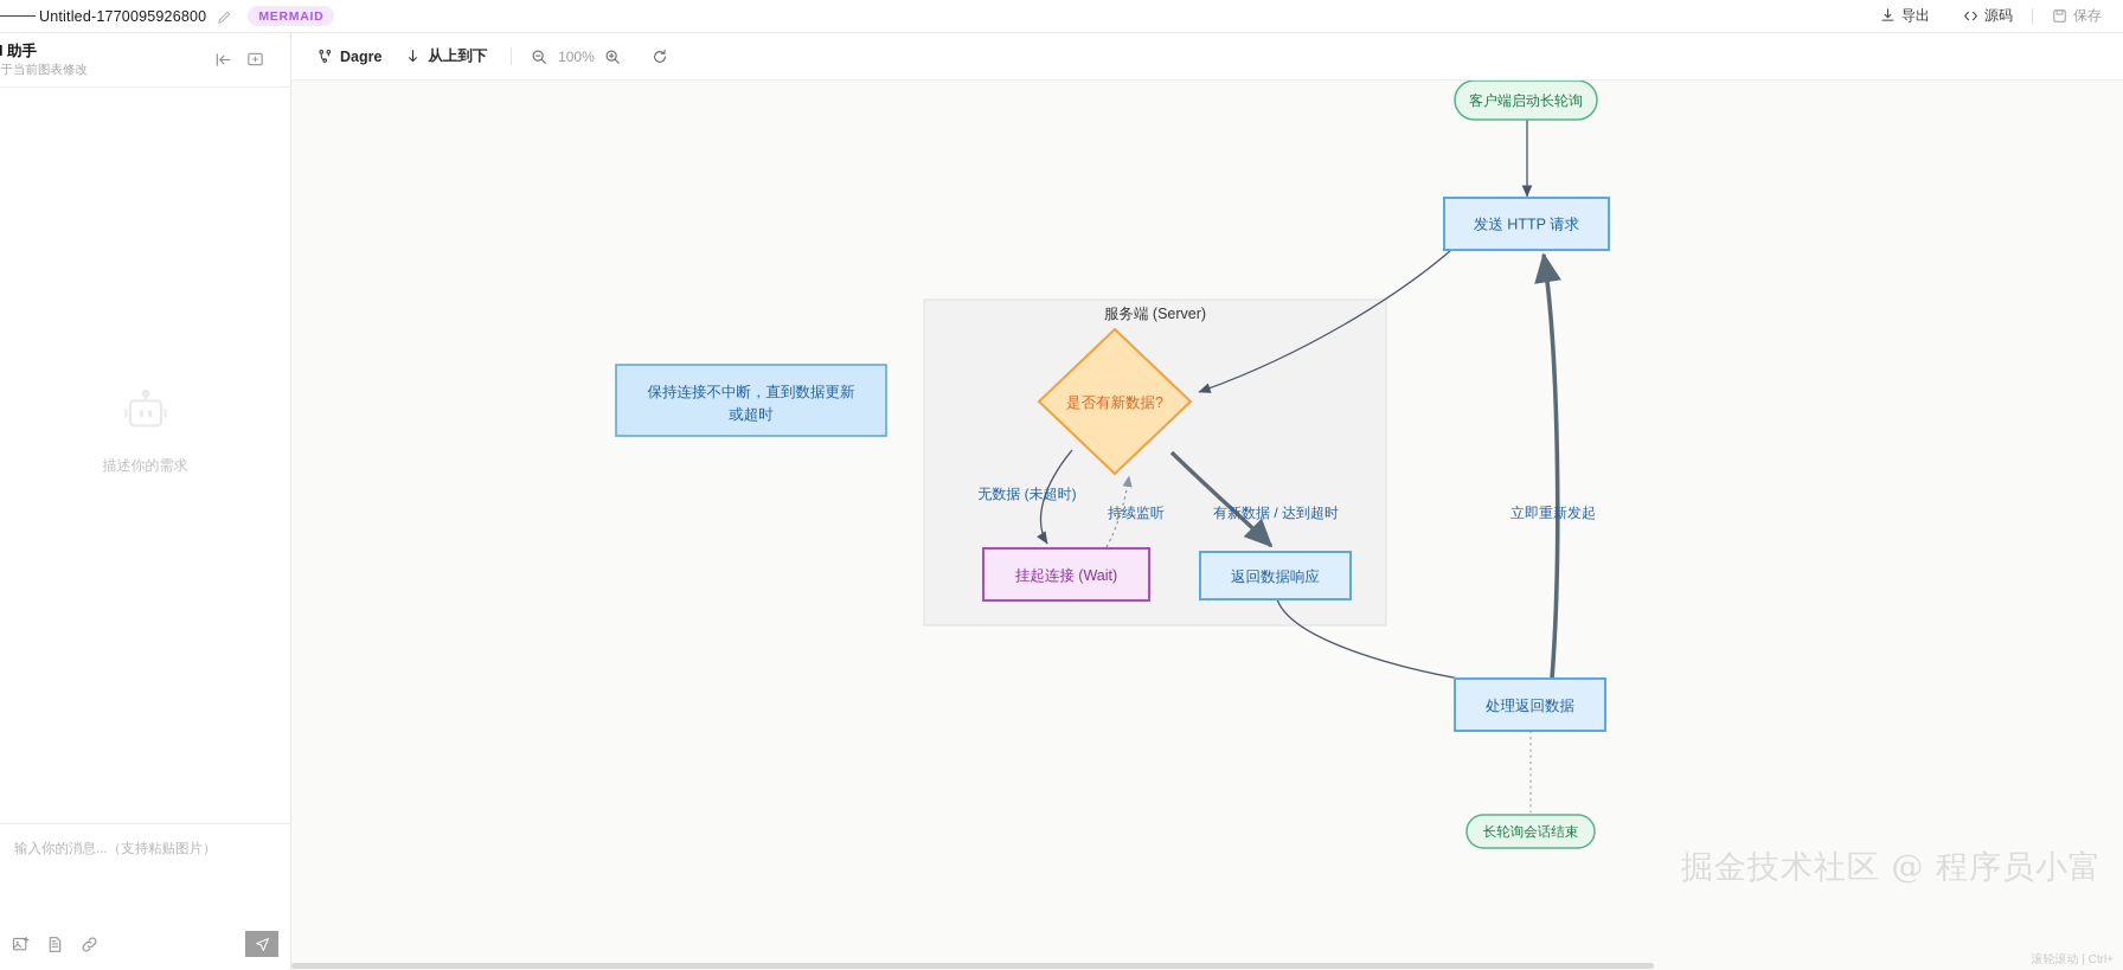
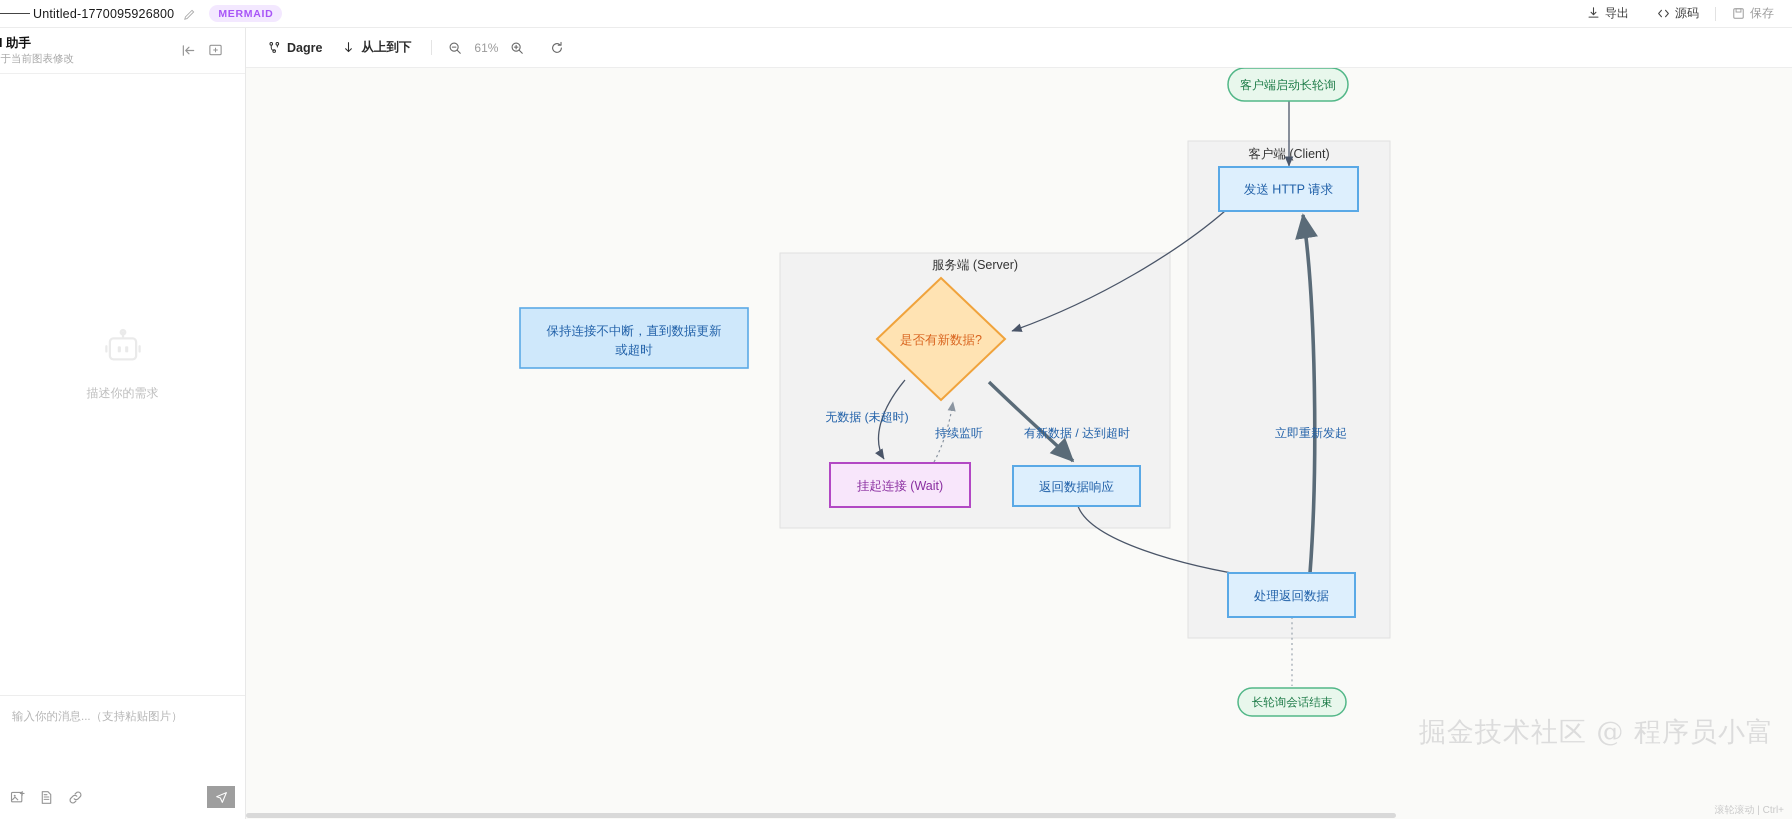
  Untitled-1770095926800
  MERMAID
  导出
  源码
  保存
  I 助手
  于当前图表修改
  描述你的需求
  输入你的消息...（支持粘贴图片）
  Dagre
  从上到下
- 100%
+ 61%
+ 客户端 (Client)
  服务端 (Server)
  无数据 (未超时)
  持续监听
  有新数据 / 达到超时
  立即重新发起
  客户端启动长轮询
  发送 HTTP 请求
  是否有新数据?
  挂起连接 (Wait)
  返回数据响应
  处理返回数据
  保持连接不中断，直到数据更新
  或超时
  长轮询会话结束
  掘金技术社区 @ 程序员小富
  滚轮滚动 | Ctrl+
